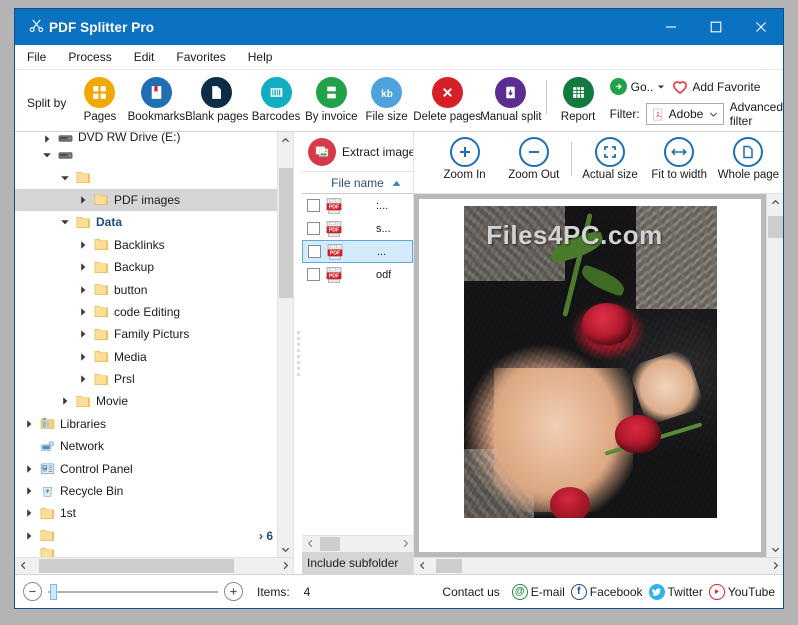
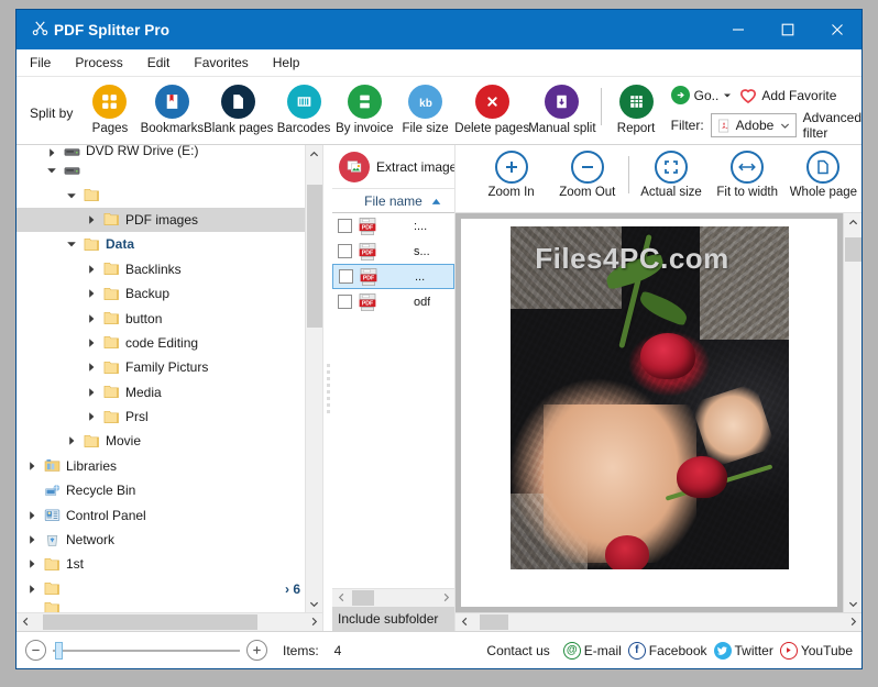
  PDF Splitter Pro
  File
  Process
  Edit
  Favorites
  Help
  Split by
  Pages
  Bookmarks
  Blank pages
  Barcodes
  By invoice
  kb
  File size
  Delete pages
  Manual split
  Report
  Go..
  Add Favorite
  Filter:
  Adobe
  Advanced filter
  DVD RW Drive (E:)
  PDF images
  Data
  Backlinks
  Backup
  button
  code Editing
  Family Picturs
  Media
  Prsl
  Movie
  Libraries
- Network
+ Recycle Bin
  Control Panel
- Recycle Bin
+ Network
  1st
  › 6
  Extract image
  File name
  :...
  s...
  ...
  odf
  Include subfolder
  Zoom In
  Zoom Out
  Actual size
  Fit to width
  Whole page
  Files4PC.com
  Items:
  4
  Contact us
  @
  E-mail
  f
  Facebook
  Twitter
  YouTube
